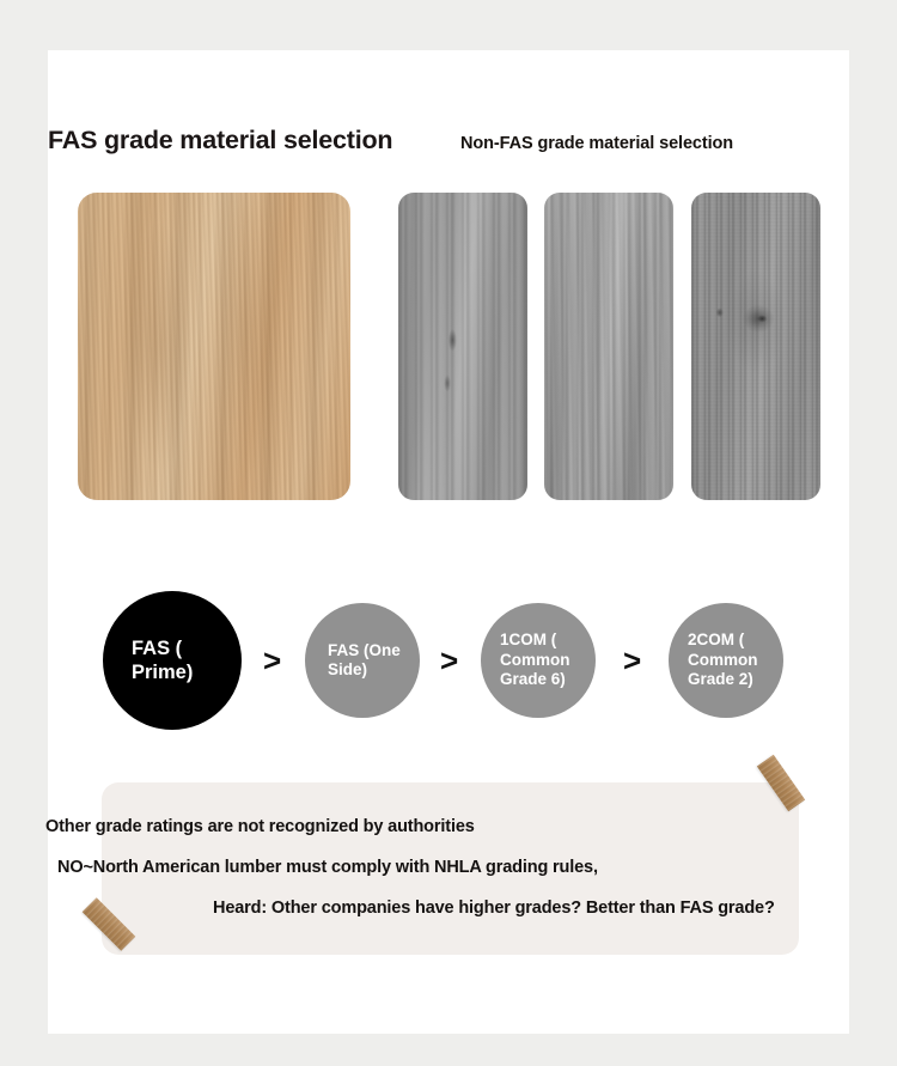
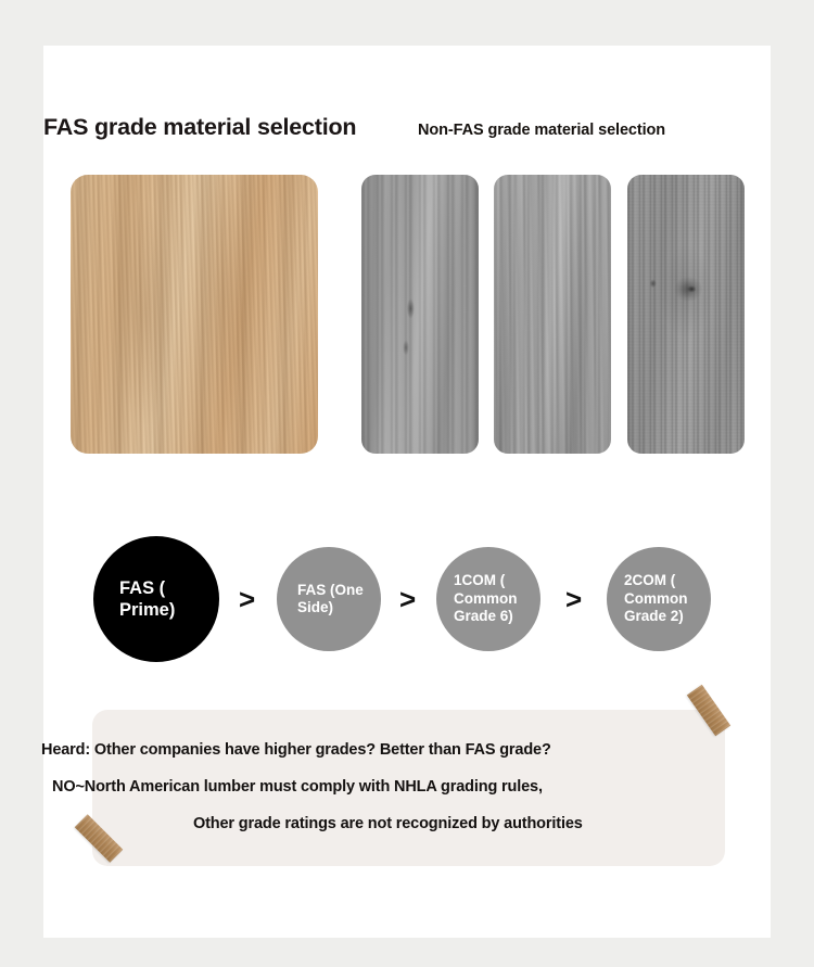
  FAS grade material selection
  Non-FAS grade material selection
  FAS ( Prime)
  >
  FAS (One Side)
  >
  1COM ( Common Grade 6)
  >
  2COM ( Common Grade 2)
- Other grade ratings are not recognized by authorities
+ Heard: Other companies have higher grades? Better than FAS grade?
  NO~North American lumber must comply with NHLA grading rules,
- Heard: Other companies have higher grades? Better than FAS grade?
+ Other grade ratings are not recognized by authorities
